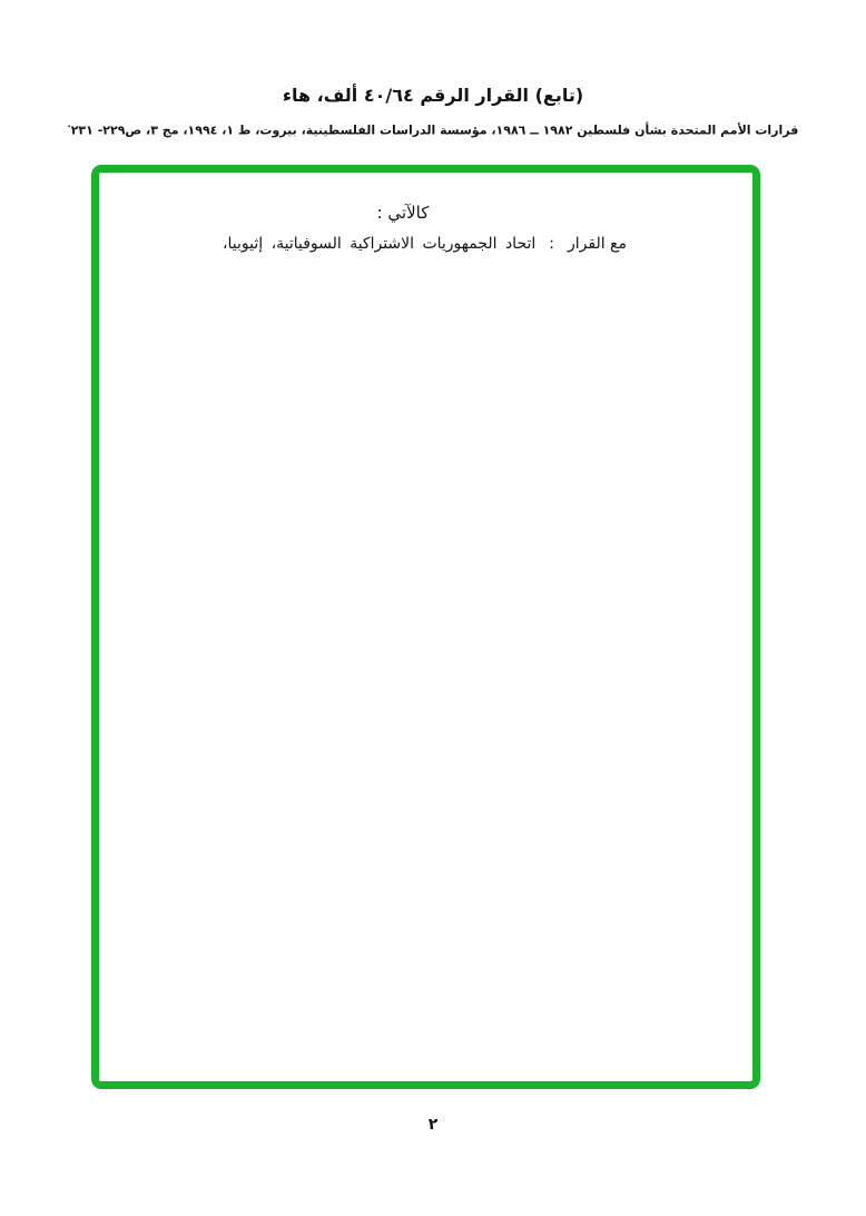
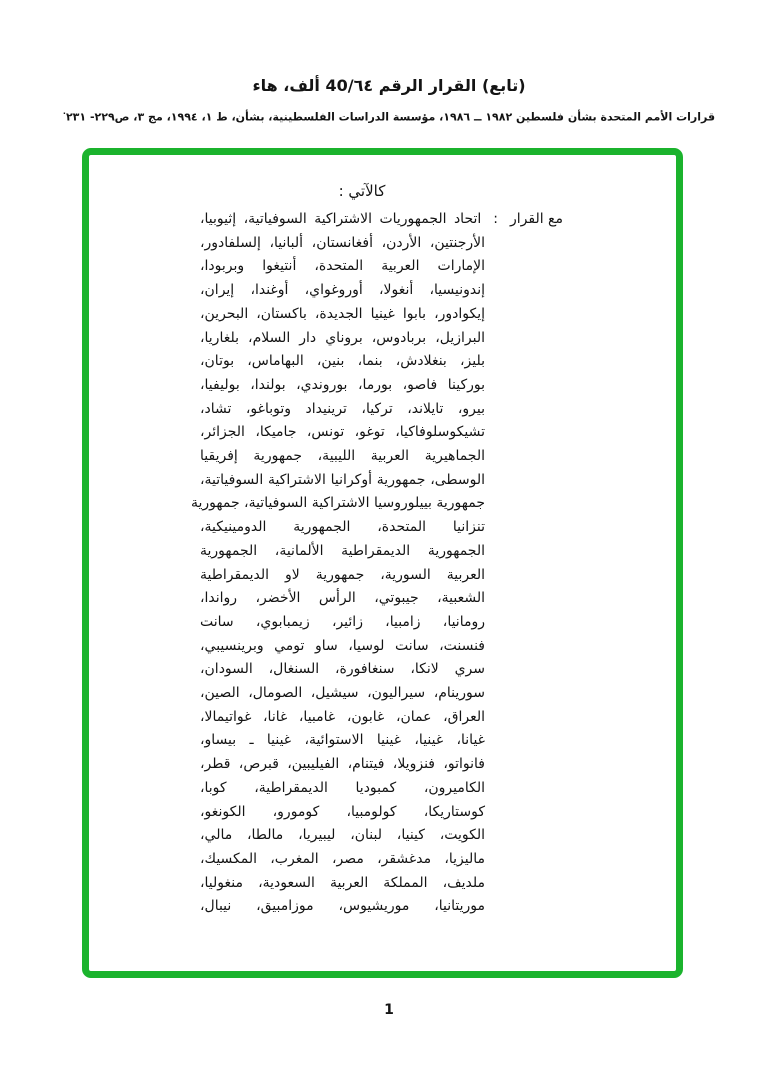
- (تابع) القرار الرقم ٤٠/٦٤ ألف، هاء
+ (تابع) القرار الرقم 40/٦٤ ألف، هاء
- قرارات الأمم المتحدة بشأن فلسطين ١٩٨٢ ــ ١٩٨٦، مؤسسة الدراسات الفلسطينية، بيروت، ط ١، ١٩٩٤، مج ٣، ص٢٢٩- ٢٣١·
+ قرارات الأمم المتحدة بشأن فلسطين ١٩٨٢ ــ ١٩٨٦، مؤسسة الدراسات الفلسطينية، بشأن، ط ١، ١٩٩٤، مج ٣، ص٢٢٩- ٢٣١·
  كالآتي :
  مع القرار
  :
  اتحاد الجمهوريات الاشتراكية السوفياتية، إثيوبيا،
+ الأرجنتين، الأردن، أفغانستان، ألبانيا، إلسلفادور،
+ الإمارات العربية المتحدة، أنتيغوا وبربودا،
+ إندونيسيا، أنغولا، أوروغواي، أوغندا، إيران،
+ إيكوادور، بابوا غينيا الجديدة، باكستان، البحرين،
+ البرازيل، بربادوس، بروناي دار السلام، بلغاريا،
+ بليز، بنغلادش، بنما، بنين، البهاماس، بوتان،
+ بوركينا فاصو، بورما، بوروندي، بولندا، بوليفيا،
+ بيرو، تايلاند، تركيا، ترينيداد وتوباغو، تشاد،
+ تشيكوسلوفاكيا، توغو، تونس، جاميكا، الجزائر،
+ الجماهيرية العربية الليبية، جمهورية إفريقيا
+ الوسطى، جمهورية أوكرانيا الاشتراكية السوفياتية،
+ جمهورية بييلوروسيا الاشتراكية السوفياتية، جمهورية
+ تنزانيا المتحدة، الجمهورية الدومينيكية،
+ الجمهورية الديمقراطية الألمانية، الجمهورية
+ العربية السورية، جمهورية لاو الديمقراطية
+ الشعبية، جيبوتي، الرأس الأخضر، رواندا،
+ رومانيا، زامبيا، زائير، زيمبابوي، سانت
+ فنسنت، سانت لوسيا، ساو تومي وبرينسيبي،
+ سري لانكا، سنغافورة، السنغال، السودان،
+ سورينام، سيراليون، سيشيل، الصومال، الصين،
+ العراق، عمان، غابون، غامبيا، غانا، غواتيمالا،
+ غيانا، غينيا، غينيا الاستوائية، غينيا ـ بيساو،
+ فانواتو، فنزويلا، فيتنام، الفيليبين، قبرص، قطر،
+ الكاميرون، كمبوديا الديمقراطية، كوبا،
+ كوستاريكا، كولومبيا، كومورو، الكونغو،
+ الكويت، كينيا، لبنان، ليبيريا، مالطا، مالي،
+ ماليزيا، مدغشقر، مصر، المغرب، المكسيك،
+ ملديف، المملكة العربية السعودية، منغوليا،
+ موريتانيا، موريشيوس، موزامبيق، نيبال،
- ٢
+ 1
